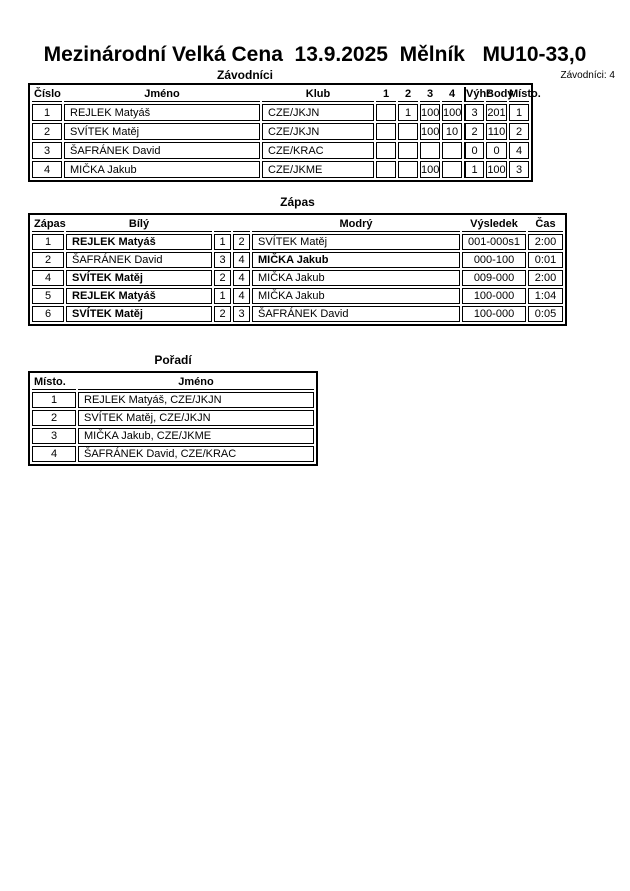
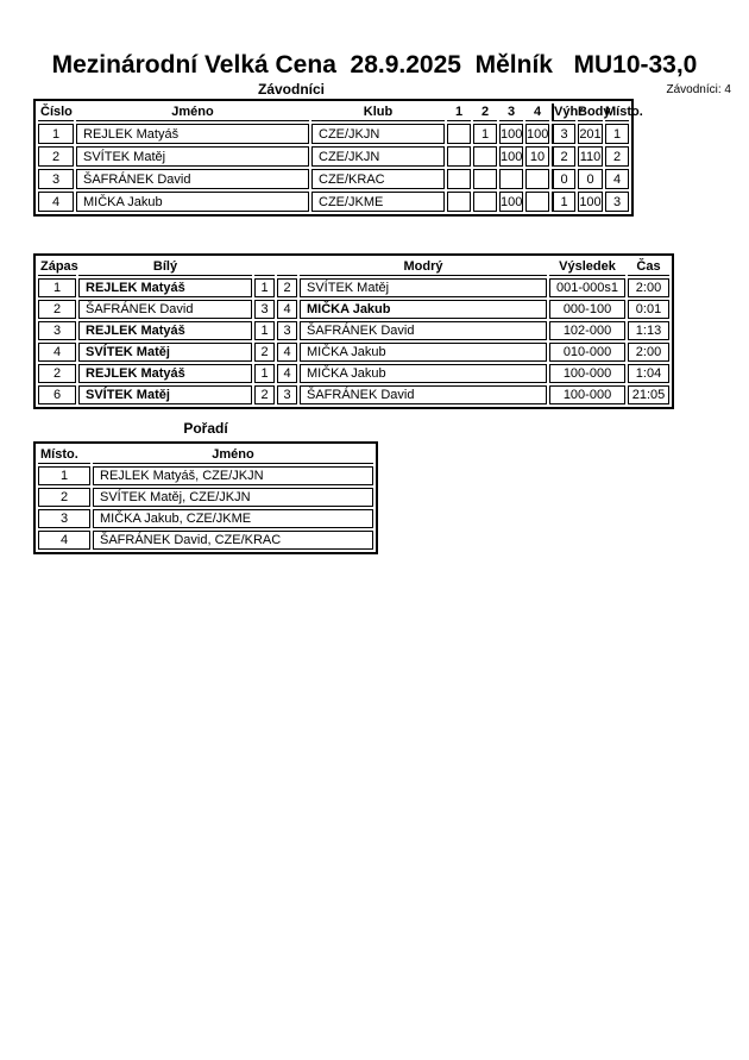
- Mezinárodní Velká Cena 13.9.2025 Mělník MU10-33,0
+ Mezinárodní Velká Cena 28.9.2025 Mělník MU10-33,0
  Závodníci
  Závodníci: 4
  Číslo	Jméno	Klub	1	2	3	4	Výh	Bod	Místo.
  1	REJLEK Matyáš	CZE/JKJN		1	100	100	3	201	1
  2	SVÍTEK Matěj	CZE/JKJN			100	10	2	110	2
  3	ŠAFRÁNEK David	CZE/KRAC					0	0	4
  4	MIČKA Jakub	CZE/JKME			100		1	100	3
- Zápas
  Zápas	Bílý			Modrý	Výsledek	Čas
  1	REJLEK Matyáš	1	2	SVÍTEK Matěj	001-000s1	2:00
  2	ŠAFRÁNEK David	3	4	MIČKA Jakub	000-100	0:01
+ 3	REJLEK Matyáš	1	3	ŠAFRÁNEK David	102-000	1:13
- 4	SVÍTEK Matěj	2	4	MIČKA Jakub	009-000	2:00
+ 4	SVÍTEK Matěj	2	4	MIČKA Jakub	010-000	2:00
- 5	REJLEK Matyáš	1	4	MIČKA Jakub	100-000	1:04
+ 2	REJLEK Matyáš	1	4	MIČKA Jakub	100-000	1:04
- 6	SVÍTEK Matěj	2	3	ŠAFRÁNEK David	100-000	0:05
+ 6	SVÍTEK Matěj	2	3	ŠAFRÁNEK David	100-000	21:05
  Pořadí
  Místo.	Jméno
  1	REJLEK Matyáš, CZE/JKJN
  2	SVÍTEK Matěj, CZE/JKJN
  3	MIČKA Jakub, CZE/JKME
  4	ŠAFRÁNEK David, CZE/KRAC
